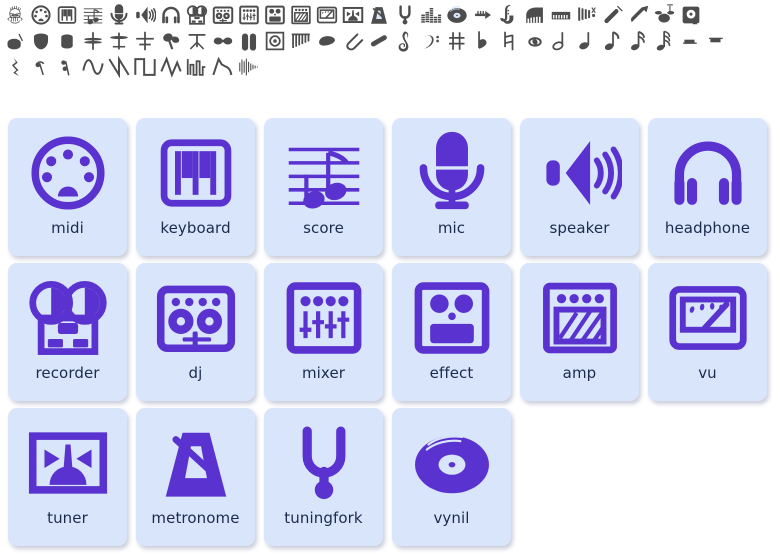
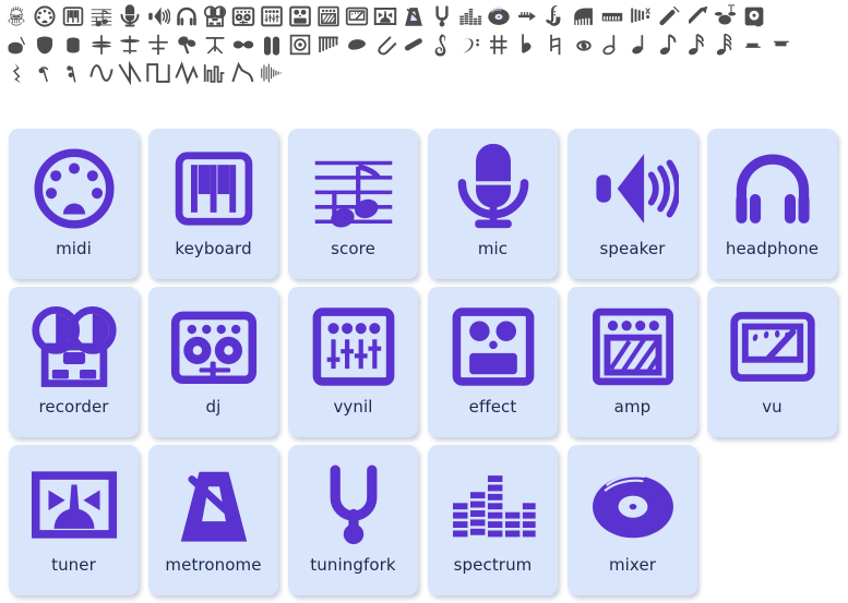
  midi
  keyboard
  score
  mic
  speaker
  headphone
  recorder
  dj
- mixer
+ vynil
  effect
  amp
  vu
  tuner
  metronome
  tuningfork
+ spectrum
- vynil
+ mixer
